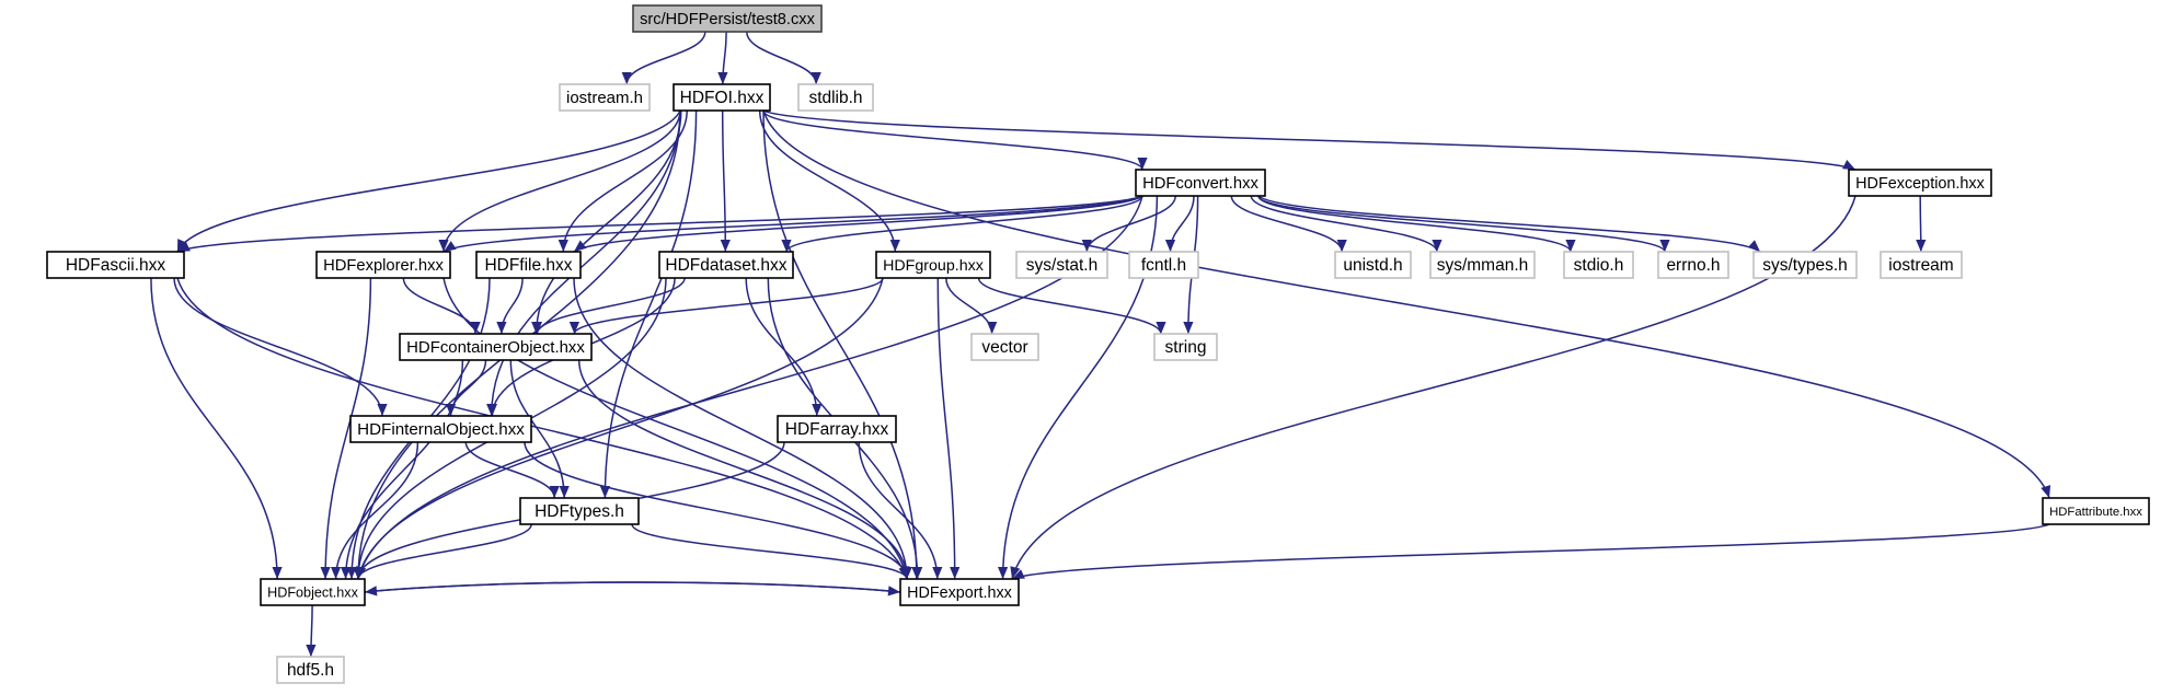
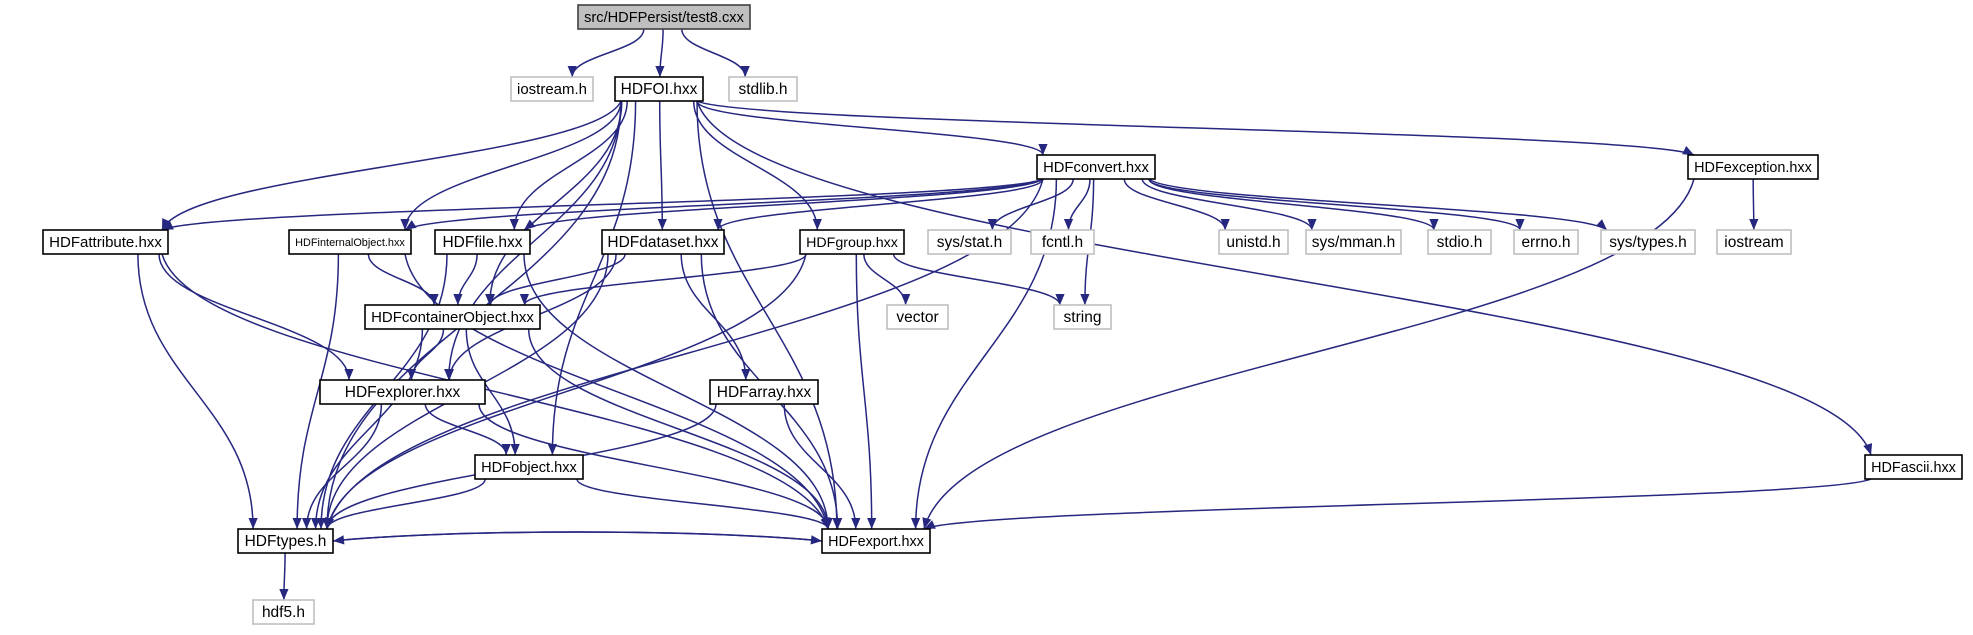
  src/HDFPersist/test8.cxx
  iostream.h
  HDFOI.hxx
  stdlib.h
  HDFconvert.hxx
  HDFexception.hxx
- HDFascii.hxx
+ HDFattribute.hxx
- HDFexplorer.hxx
+ HDFinternalObject.hxx
  HDFfile.hxx
  HDFdataset.hxx
  HDFgroup.hxx
  sys/stat.h
  fcntl.h
  unistd.h
  sys/mman.h
  stdio.h
  errno.h
  sys/types.h
  iostream
  HDFcontainerObject.hxx
  vector
  string
- HDFinternalObject.hxx
+ HDFexplorer.hxx
  HDFarray.hxx
- HDFtypes.h
+ HDFobject.hxx
- HDFattribute.hxx
+ HDFascii.hxx
- HDFobject.hxx
+ HDFtypes.h
  HDFexport.hxx
  hdf5.h
